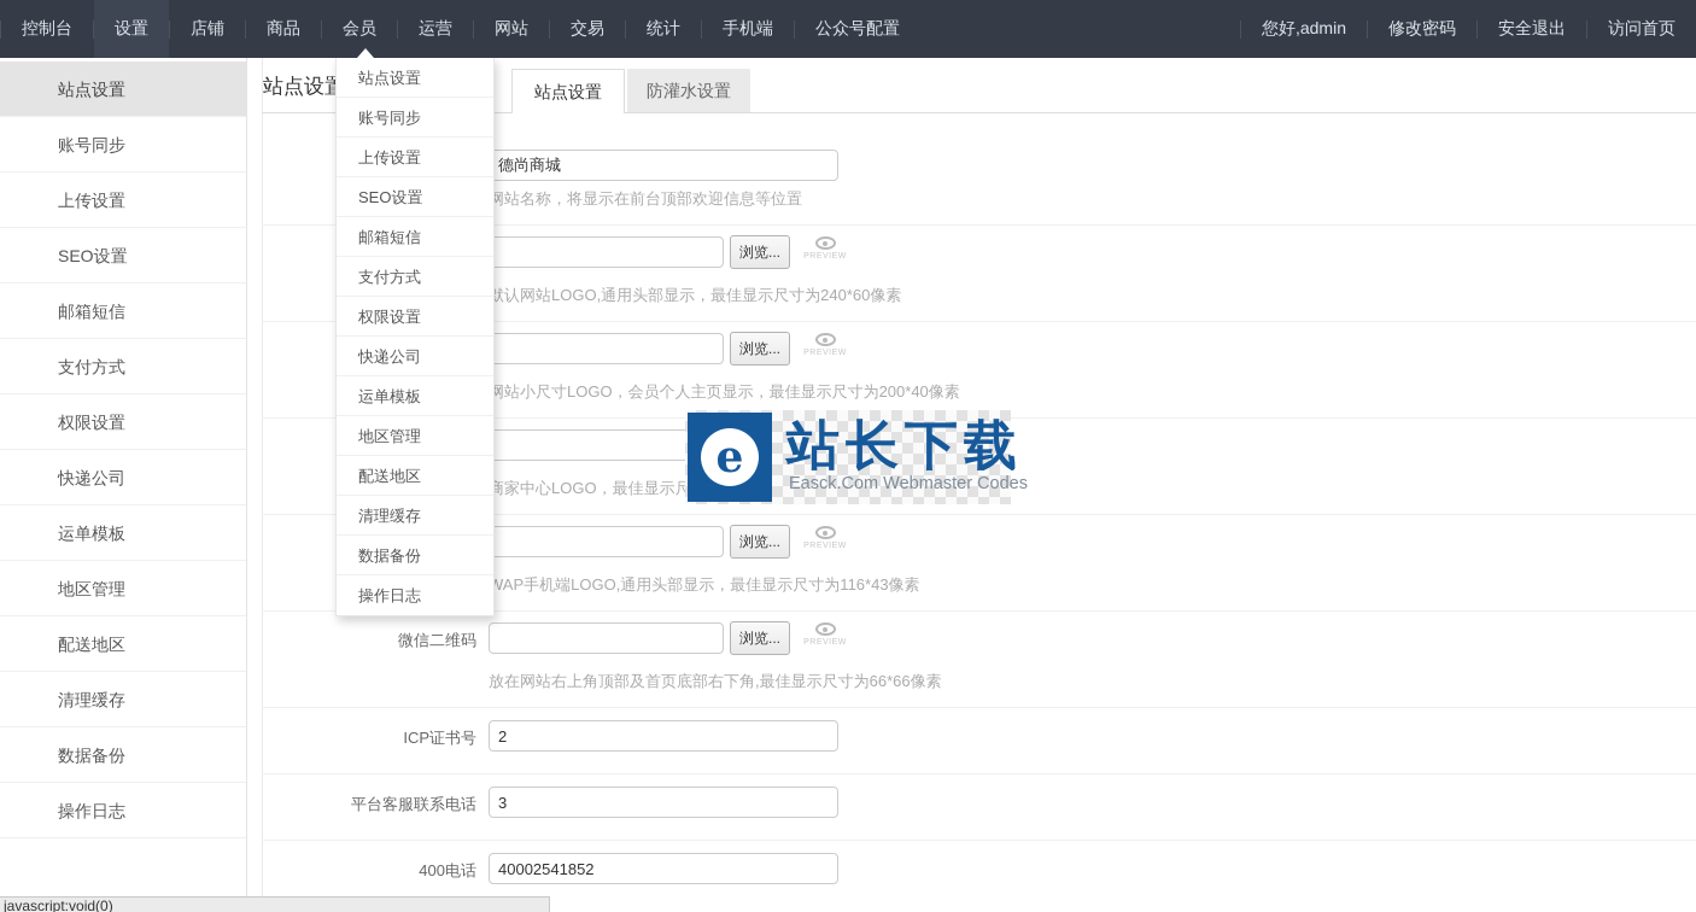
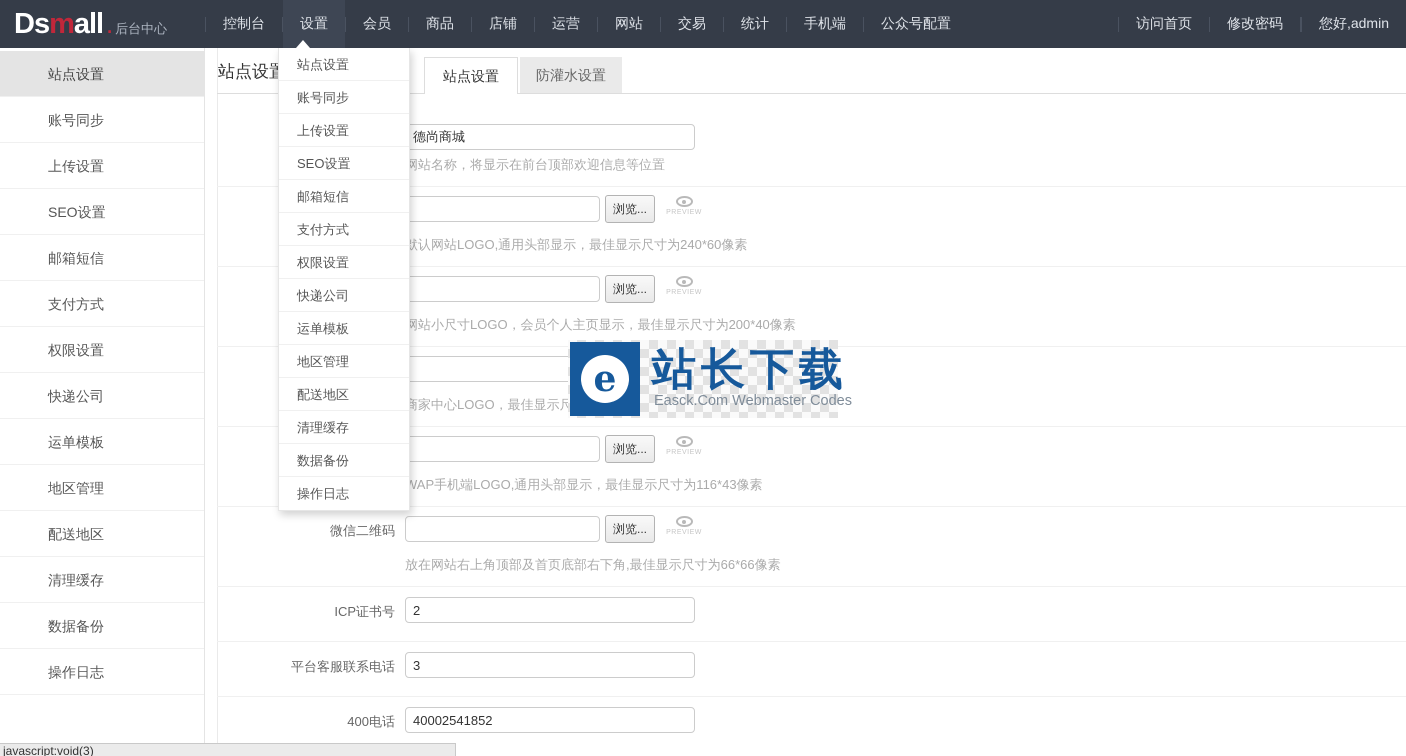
+ Ds
+ m
+ all
+ .
+ 后台中心
  控制台
  设置
- 店铺
+ 会员
  商品
- 会员
+ 店铺
  运营
  网站
  交易
  统计
  手机端
  公众号配置
- 您好,admin
+ 访问首页
  修改密码
- 安全退出
- 访问首页
+ 您好,admin
  站点设置
  账号同步
  上传设置
  SEO设置
  邮箱短信
  支付方式
  权限设置
  快递公司
  运单模板
  地区管理
  配送地区
  清理缓存
  数据备份
  操作日志
  站点设
  站点设置
  防灌水设置
  德尚商城
  网站名称，将显示在前台顶部欢迎信息等位置
  浏览...
  默认网站LOGO,通用头部显示，最佳显示尺寸为240*60像素
  浏览...
  网站小尺寸LOGO，会员个人主页显示，最佳显示尺寸为200*40像素
  商家中心LOGO，最佳显示尺
  浏览...
  WAP手机端LOGO,通用头部显示，最佳显示尺寸为116*43像素
  微信二维码
  浏览...
  放在网站右上角顶部及首页底部右下角,最佳显示尺寸为66*66像素
  ICP证书号
  2
  平台客服联系电话
  3
  400电话
  40002541852
  站点设置
  账号同步
  上传设置
  SEO设置
  邮箱短信
  支付方式
  权限设置
  快递公司
  运单模板
  地区管理
  配送地区
  清理缓存
  数据备份
  操作日志
  e
  站长下载
  Easck.Com Webmaster Codes
- javascript:void(0)
+ javascript:void(3)
